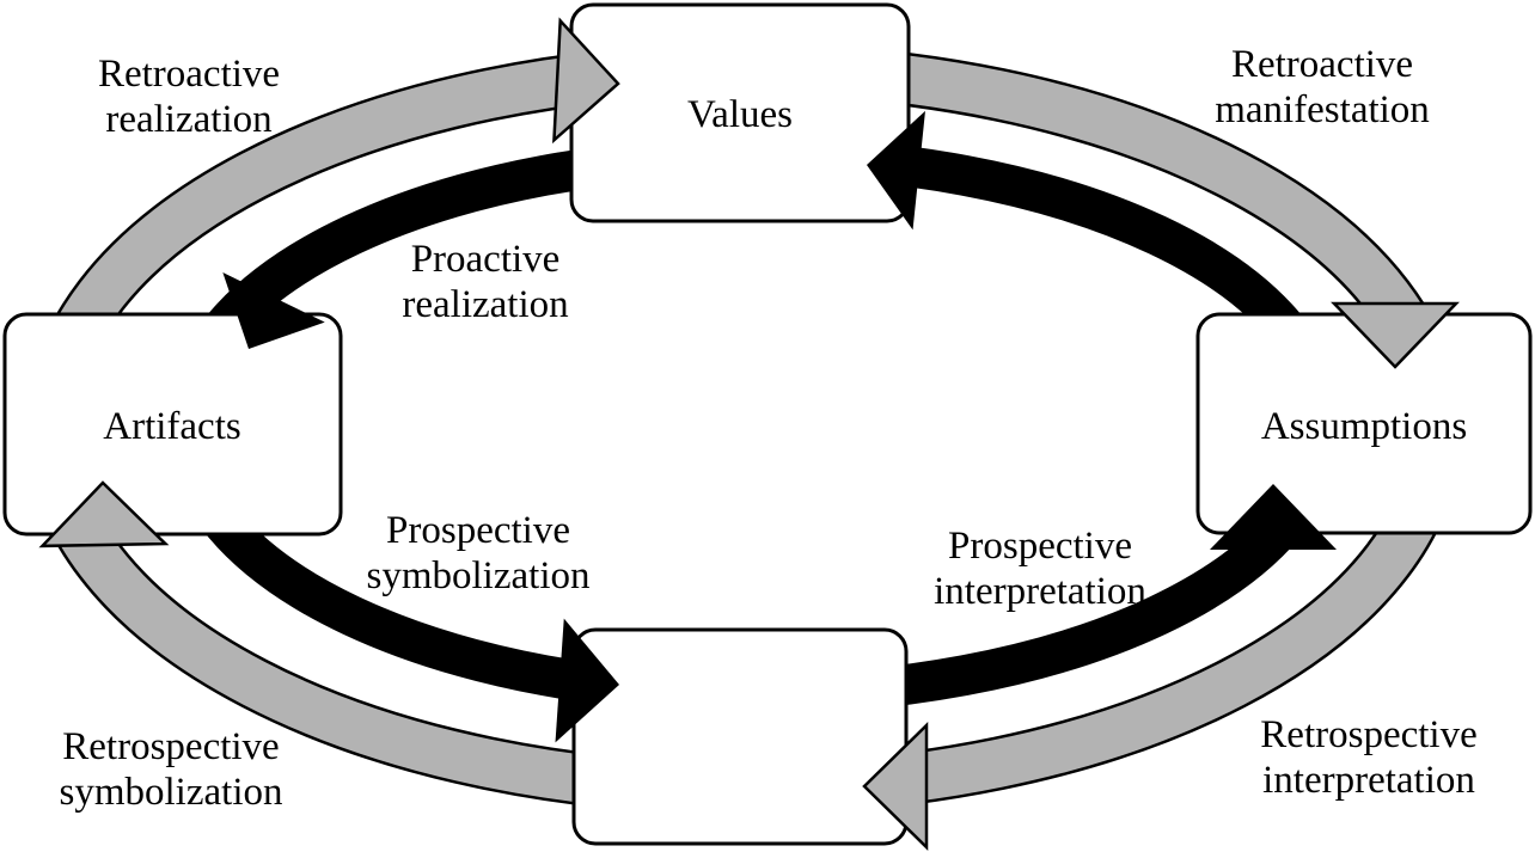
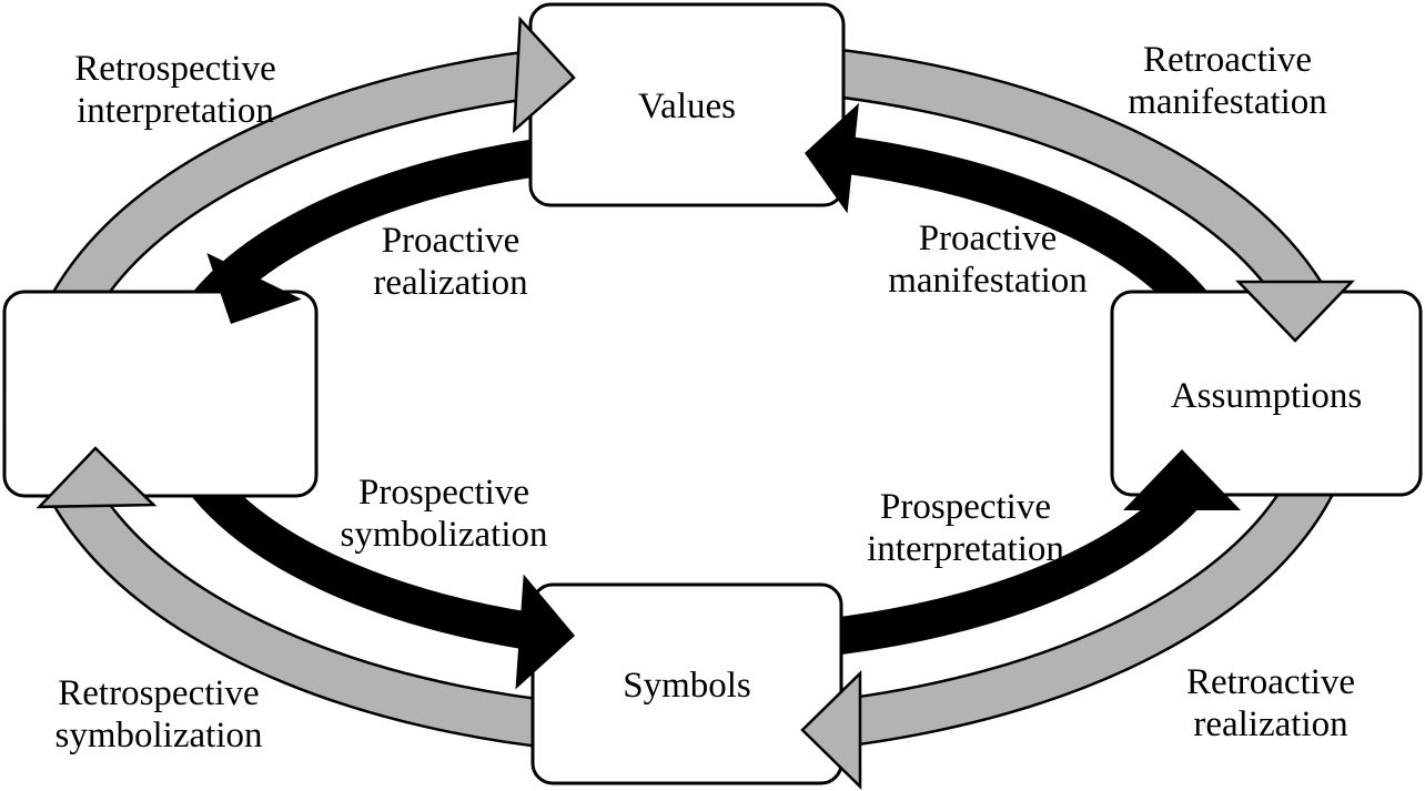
  Values
- Artifacts
  Assumptions
+ Symbols
- Retroactive realization
+ Retrospective interpretation
  Retroactive manifestation
- Retrospective interpretation
+ Retroactive realization
  Retrospective symbolization
+ Proactive manifestation
  Proactive realization
  Prospective symbolization
  Prospective interpretation
